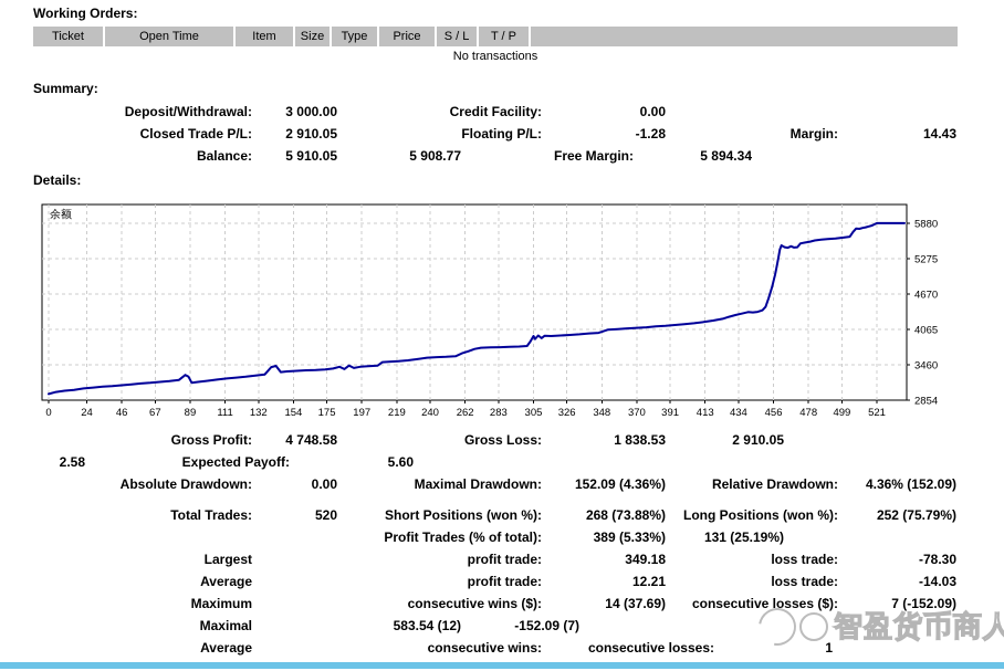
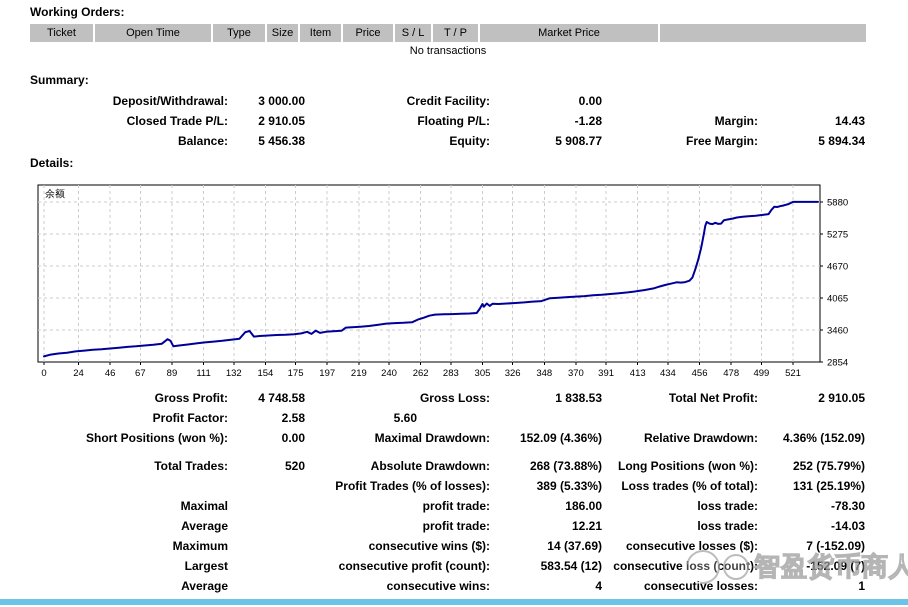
  Working Orders:
  Ticket
  Open Time
- Item
+ Type
  Size
- Type
+ Item
  Price
  S / L
  T / P
+ Market Price
  No transactions
  Summary:
  Deposit/Withdrawal:
  3 000.00
  Credit Facility:
  0.00
  Closed Trade P/L:
  2 910.05
  Floating P/L:
  -1.28
  Margin:
  14.43
  Balance:
- 5 910.05
+ 5 456.38
+ Equity:
  5 908.77
  Free Margin:
  5 894.34
  Details:
  0
  24
  46
  67
  89
  111
  132
  154
  175
  197
  219
  240
  262
  283
  305
  326
  348
  370
  391
  413
  434
  456
  478
  499
  521
  2854
  3460
  4065
  4670
  5275
  5880
  余额
  Gross Profit:
  4 748.58
  Gross Loss:
  1 838.53
+ Total Net Profit:
  2 910.05
+ Profit Factor:
  2.58
- Expected Payoff:
  5.60
- Absolute Drawdown:
+ Short Positions (won %):
  0.00
  Maximal Drawdown:
  152.09 (4.36%)
  Relative Drawdown:
  4.36% (152.09)
  Total Trades:
  520
- Short Positions (won %):
+ Absolute Drawdown:
  268 (73.88%)
  Long Positions (won %):
  252 (75.79%)
- Profit Trades (% of total):
+ Profit Trades (% of losses):
  389 (5.33%)
+ Loss trades (% of total):
  131 (25.19%)
- Largest
+ Maximal
  profit trade:
- 349.18
+ 186.00
  loss trade:
  -78.30
  Average
  profit trade:
  12.21
  loss trade:
  -14.03
  Maximum
  consecutive wins ($):
  14 (37.69)
  consecutive losses ($):
  7 (-152.09)
- Maximal
+ Largest
+ consecutive profit (count):
  583.54 (12)
+ consecutive loss (count):
  -152.09 (7)
  Average
  consecutive wins:
+ 4
  consecutive losses:
  1
  智盈货币商人
